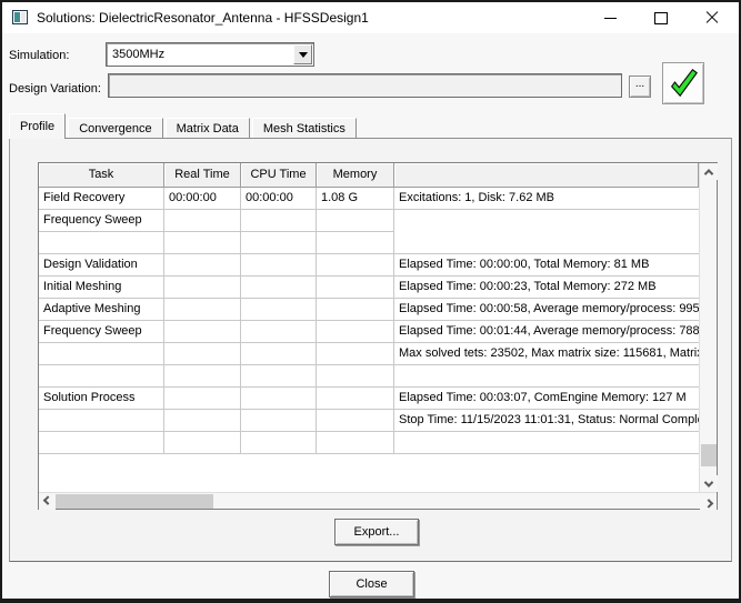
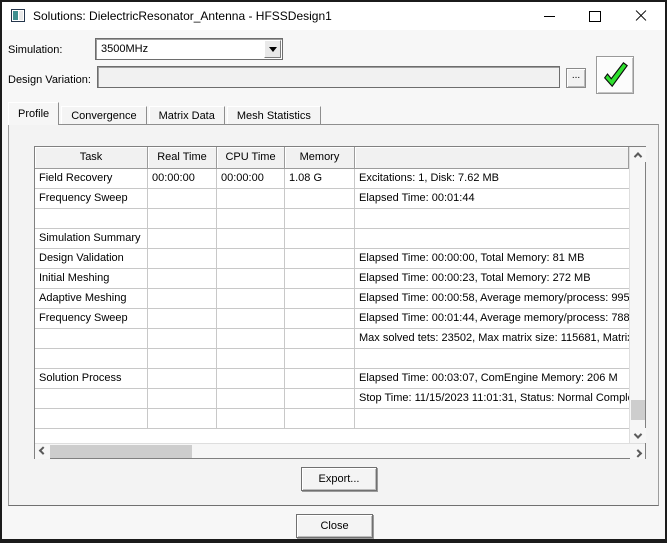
  Solutions: DielectricResonator_Antenna - HFSSDesign1
  Simulation:
  3500MHz
  Design Variation:
  ...
  Profile
  Convergence
  Matrix Data
  Mesh Statistics
  Task
  Real Time
  CPU Time
  Memory
  Field Recovery
  00:00:00
  00:00:00
  1.08 G
  Excitations: 1, Disk: 7.62 MB
  Frequency Sweep
+ Elapsed Time: 00:01:44
+ Simulation Summary
  Design Validation
  Elapsed Time: 00:00:00, Total Memory: 81 MB
  Initial Meshing
  Elapsed Time: 00:00:23, Total Memory: 272 MB
  Adaptive Meshing
  Elapsed Time: 00:00:58, Average memory/process: 995
  Frequency Sweep
  Elapsed Time: 00:01:44, Average memory/process: 788
  Max solved tets: 23502, Max matrix size: 115681, Matri
  Solution Process
- Elapsed Time: 00:03:07, ComEngine Memory: 127 M
+ Elapsed Time: 00:03:07, ComEngine Memory: 206 M
  Stop Time: 11/15/2023 11:01:31, Status: Normal Compl
  Export...
  Close
